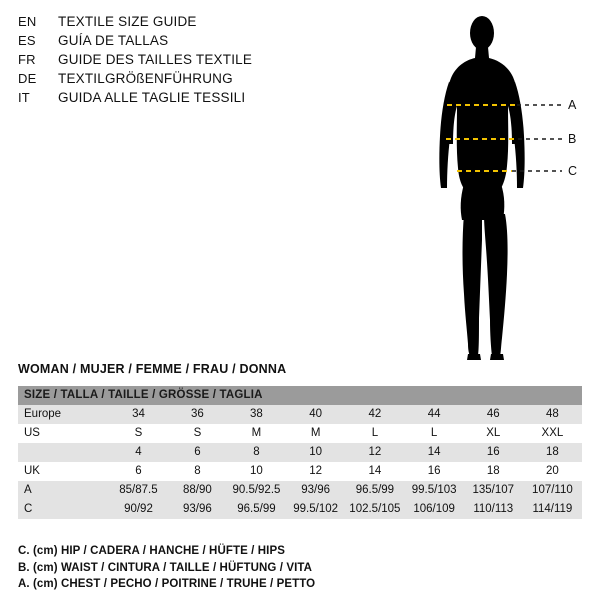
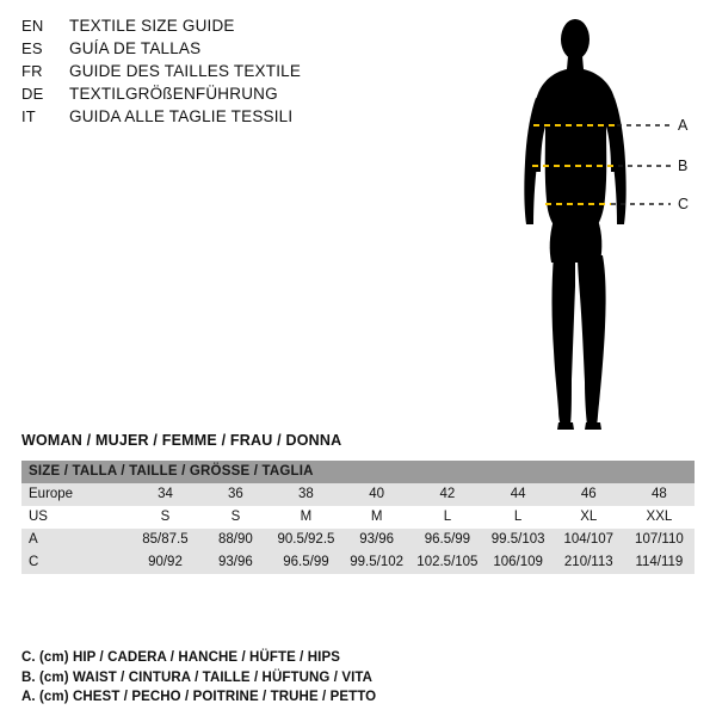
  EN
  TEXTILE SIZE GUIDE
  ES
  GUÍA DE TALLAS
  FR
  GUIDE DES TAILLES TEXTILE
  DE
  TEXTILGRÖßENFÜHRUNG
  IT
  GUIDA ALLE TAGLIE TESSILI
  A
  B
  C
  WOMAN / MUJER / FEMME / FRAU / DONNA
  SIZE / TALLA / TAILLE / GRÖSSE / TAGLIA
  Europe	34	36	38	40	42	44	46	48
  US	S	S	M	M	L	L	XL	XXL
- 	4	6	8	10	12	14	16	18
- UK	6	8	10	12	14	16	18	20
- A	85/87.5	88/90	90.5/92.5	93/96	96.5/99	99.5/103	135/107	107/110
+ A	85/87.5	88/90	90.5/92.5	93/96	96.5/99	99.5/103	104/107	107/110
- C	90/92	93/96	96.5/99	99.5/102	102.5/105	106/109	110/113	114/119
+ C	90/92	93/96	96.5/99	99.5/102	102.5/105	106/109	210/113	114/119
  C. (cm) HIP / CADERA / HANCHE / HÜFTE / HIPS
  B. (cm) WAIST / CINTURA / TAILLE / HÜFTUNG / VITA
  A. (cm) CHEST / PECHO / POITRINE / TRUHE / PETTO
